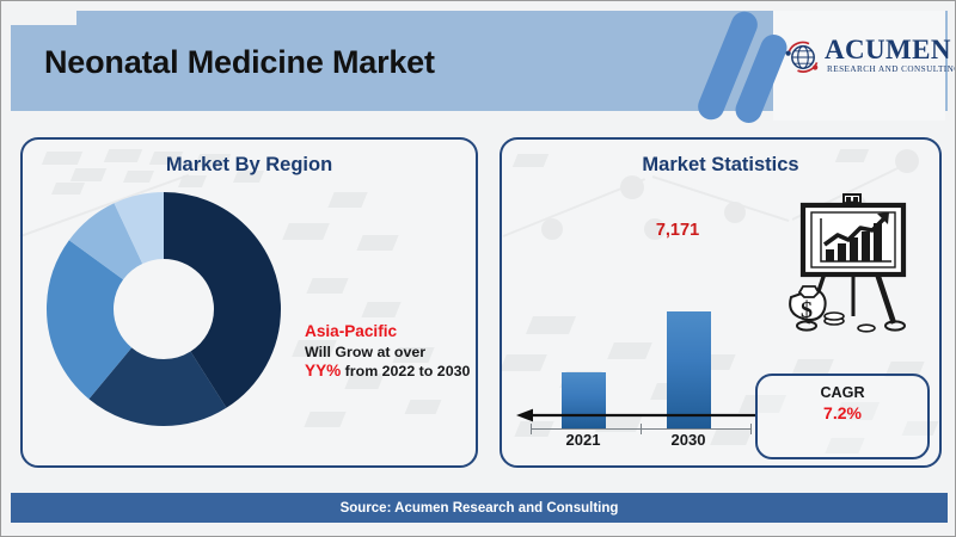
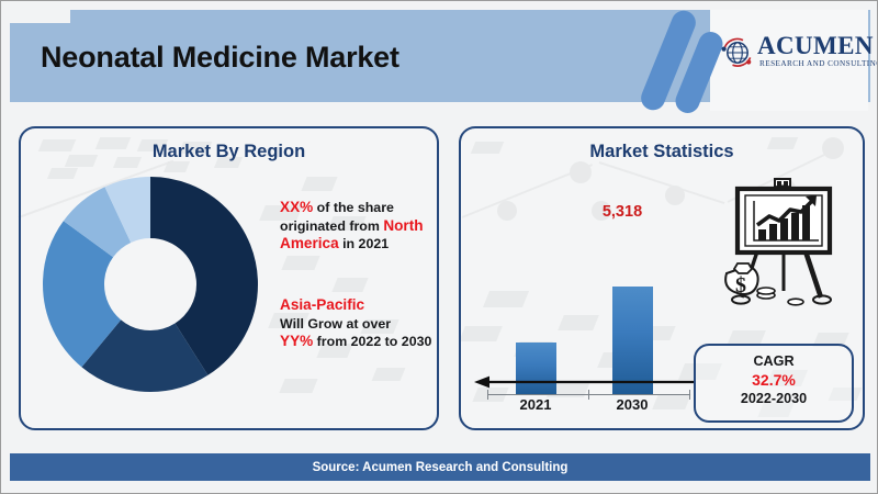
  Neonatal Medicine Market
  ACUMEN
  RESEARCH AND CONSULTIN
  Market By Region
+ XX% of the share originated from North America in 2021
  Asia-Pacific
  Will Grow at over
  YY% from 2022 to 2030
  Market Statistics
- 7,171
+ 5,318
  2021
  2030
  $
  CAGR
- 7.2%
+ 32.7%
+ 2022-2030
  Source: Acumen Research and Consulting
